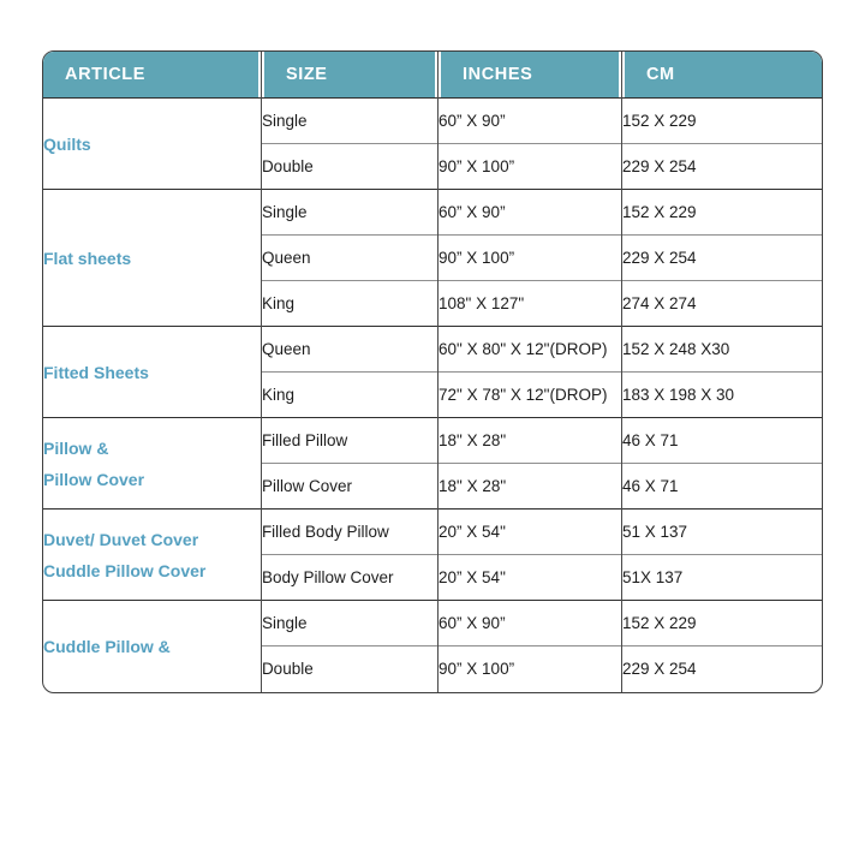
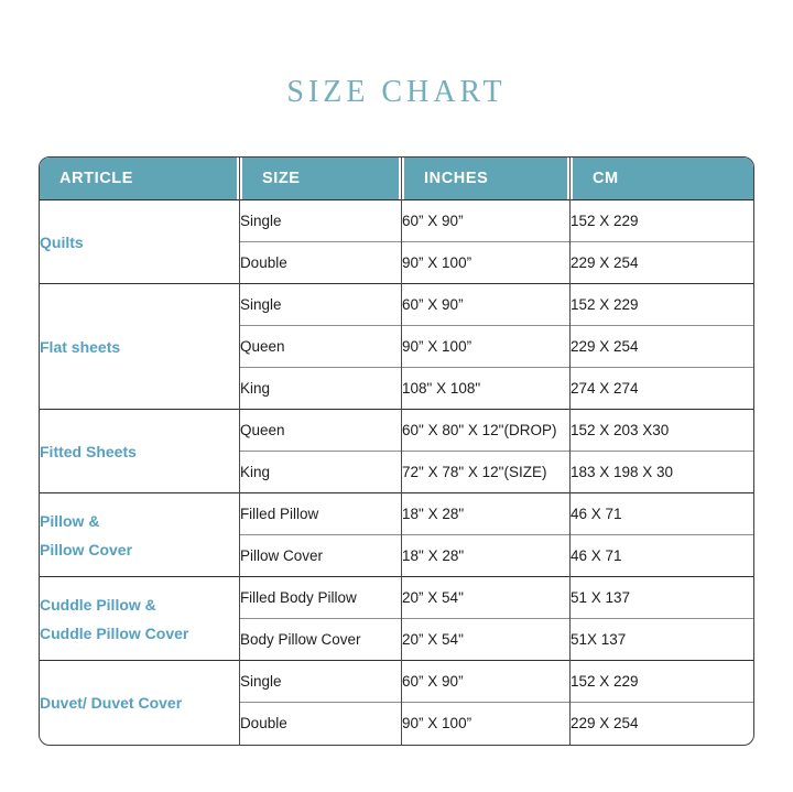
+ SIZE CHART
  ARTICLE	SIZE	INCHES	CM
  Quilts	Single	60” X 90”	152 X 229
  Double	90” X 100”	229 X 254
  Flat sheets	Single	60” X 90”	152 X 229
  Queen	90” X 100”	229 X 254
- King	108" X 127"	274 X 274
+ King	108" X 108"	274 X 274
- Fitted Sheets	Queen	60" X 80" X 12"(DROP)	152 X 248 X30
+ Fitted Sheets	Queen	60" X 80" X 12"(DROP)	152 X 203 X30
- King	72" X 78" X 12"(DROP)	183 X 198 X 30
+ King	72" X 78" X 12"(SIZE)	183 X 198 X 30
  Pillow & Pillow Cover	Filled Pillow	18" X 28"	46 X 71
  Pillow Cover	18" X 28"	46 X 71
- Duvet/ Duvet Cover Cuddle Pillow Cover	Filled Body Pillow	20” X 54"	51 X 137
+ Cuddle Pillow & Cuddle Pillow Cover	Filled Body Pillow	20” X 54"	51 X 137
  Body Pillow Cover	20” X 54"	51X 137
- Cuddle Pillow &	Single	60” X 90”	152 X 229
+ Duvet/ Duvet Cover	Single	60” X 90”	152 X 229
  Double	90” X 100”	229 X 254
